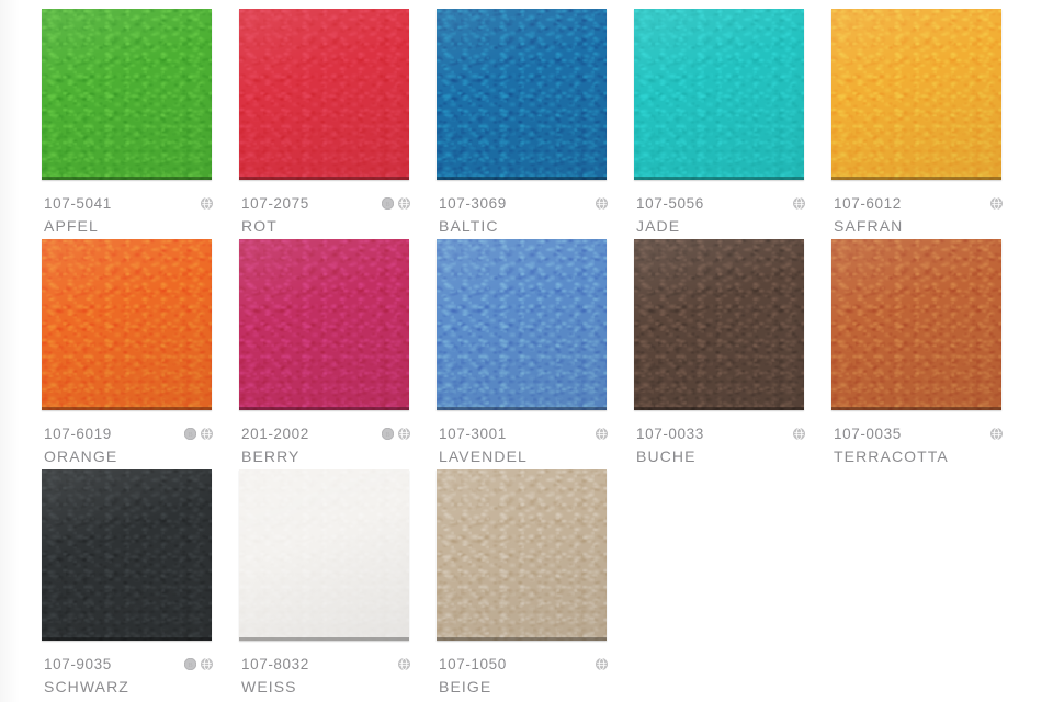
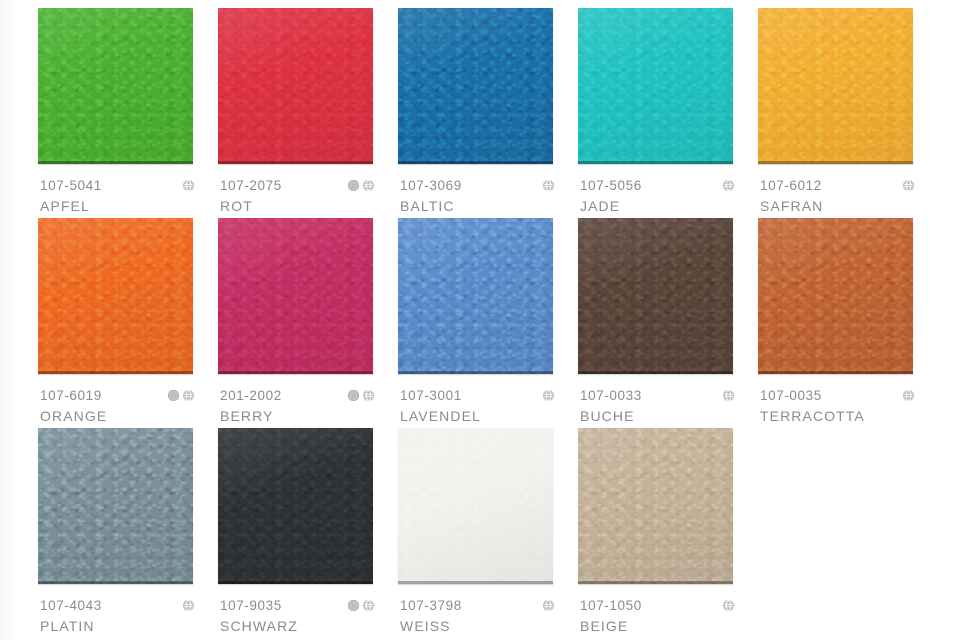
  107-5041
  APFEL
  107-2075
  ROT
  107-3069
  BALTIC
  107-5056
  JADE
  107-6012
  SAFRAN
  107-6019
  ORANGE
  201-2002
  BERRY
  107-3001
  LAVENDEL
  107-0033
  BUCHE
  107-0035
  TERRACOTTA
+ 107-4043
+ PLATIN
  107-9035
  SCHWARZ
- 107-8032
+ 107-3798
  WEISS
  107-1050
  BEIGE
